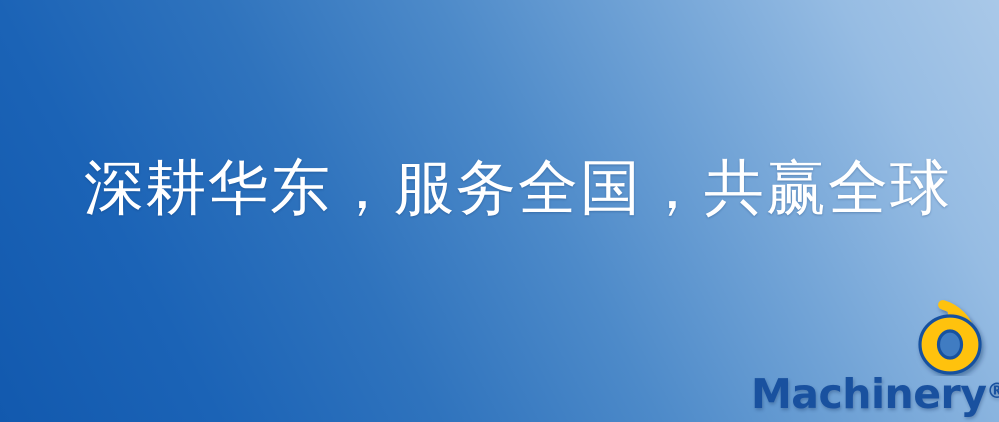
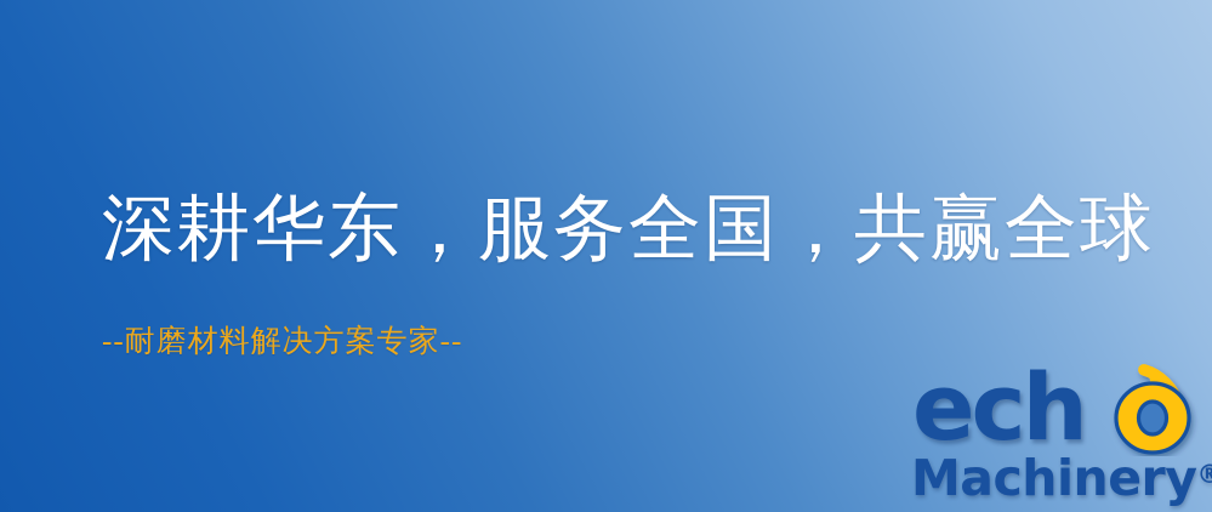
  深耕华东，服务全国，共赢全球
+ --耐磨材料解决方案专家--
+ ech
  Machinery®
